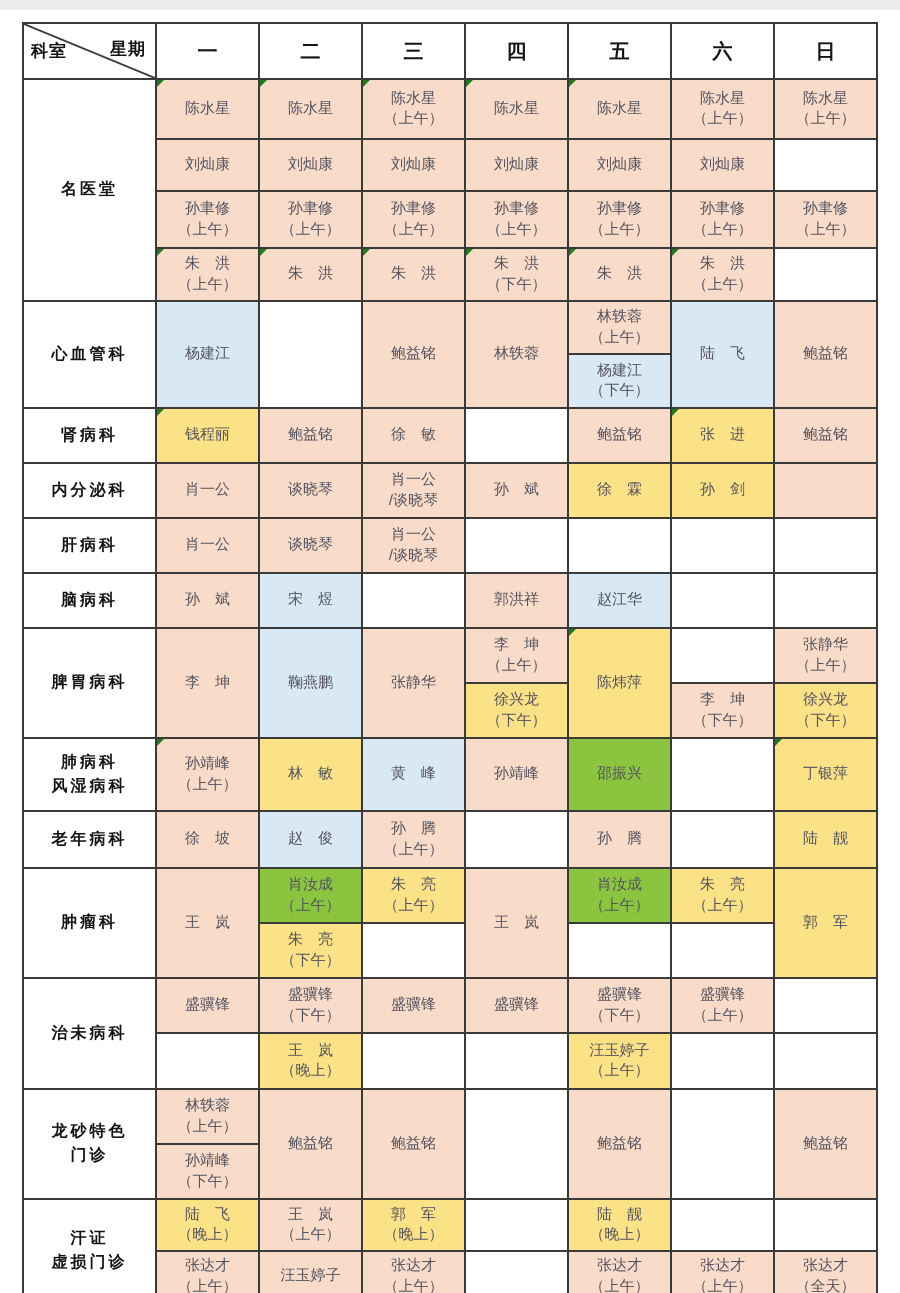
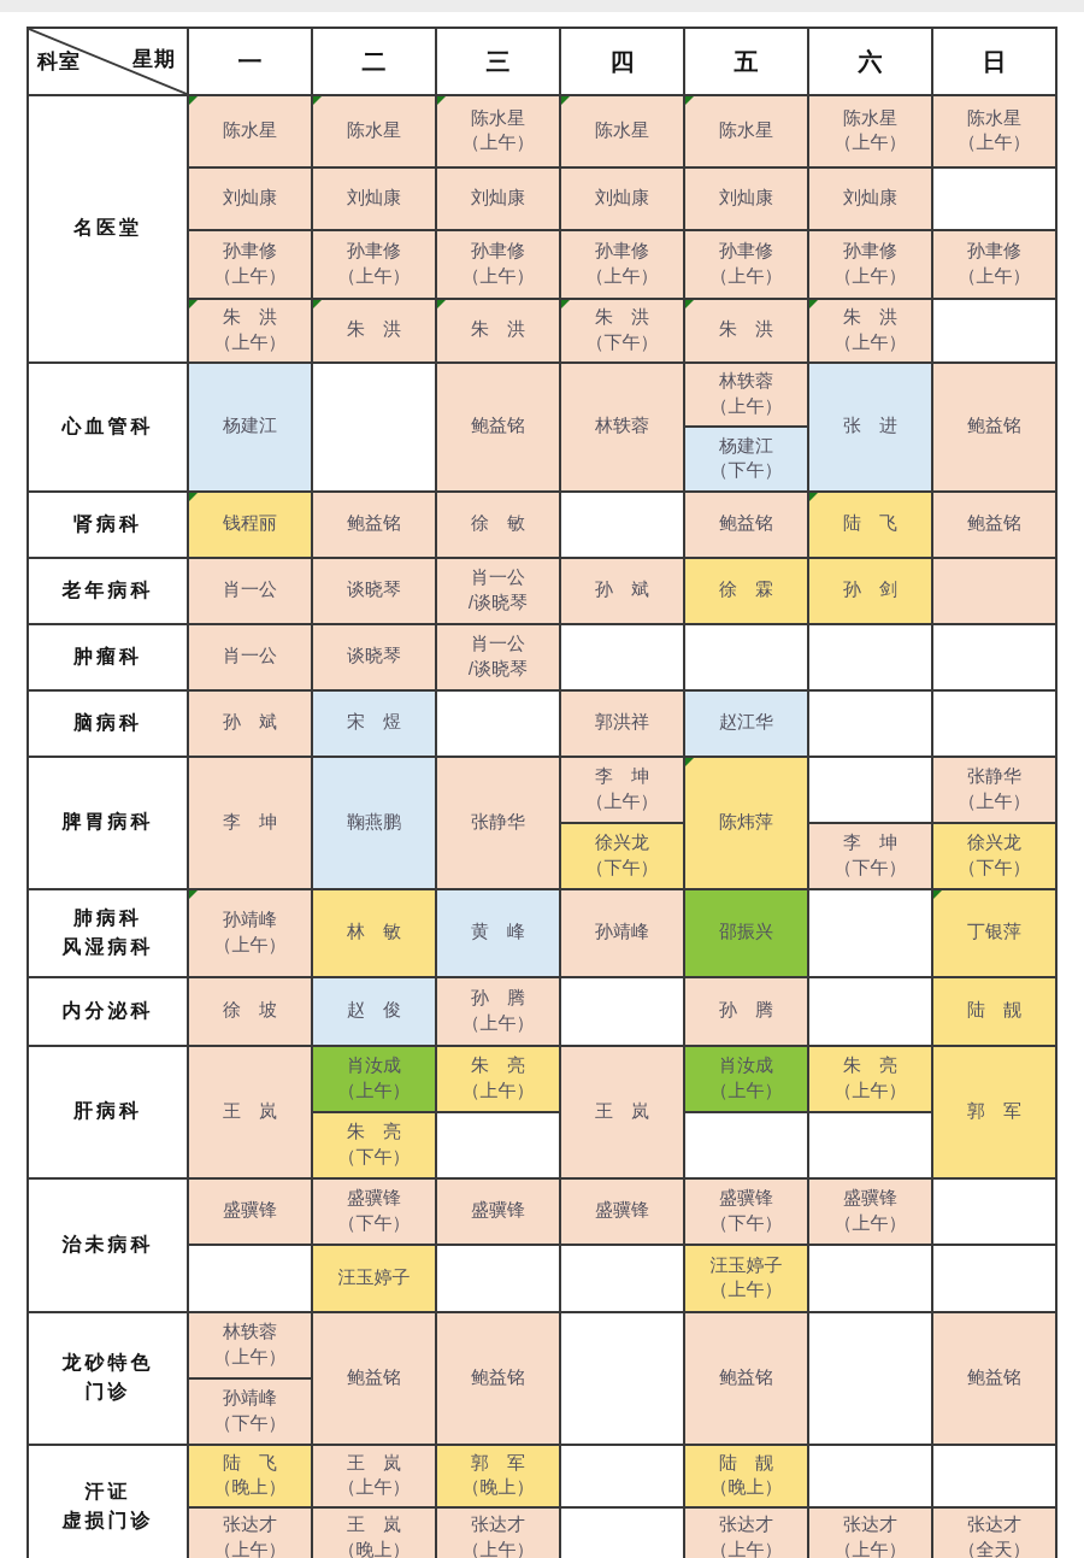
  科室 星期	一	二	三	四	五	六	日
  名医堂	陈水星	陈水星	陈水星 （上午）	陈水星	陈水星	陈水星 （上午）	陈水星 （上午）
  刘灿康	刘灿康	刘灿康	刘灿康	刘灿康	刘灿康
  孙聿修 （上午）	孙聿修 （上午）	孙聿修 （上午）	孙聿修 （上午）	孙聿修 （上午）	孙聿修 （上午）	孙聿修 （上午）
  朱 洪 （上午）	朱 洪	朱 洪	朱 洪 （下午）	朱 洪	朱 洪 （上午）
- 心血管科	杨建江		鲍益铭	林轶蓉	林轶蓉 （上午）	陆 飞	鲍益铭
+ 心血管科	杨建江		鲍益铭	林轶蓉	林轶蓉 （上午）	张 进	鲍益铭
  杨建江 （下午）
- 肾病科	钱程丽	鲍益铭	徐 敏		鲍益铭	张 进	鲍益铭
+ 肾病科	钱程丽	鲍益铭	徐 敏		鲍益铭	陆 飞	鲍益铭
- 内分泌科	肖一公	谈晓琴	肖一公 /谈晓琴	孙 斌	徐 霖	孙 剑
+ 老年病科	肖一公	谈晓琴	肖一公 /谈晓琴	孙 斌	徐 霖	孙 剑
- 肝病科	肖一公	谈晓琴	肖一公 /谈晓琴
+ 肿瘤科	肖一公	谈晓琴	肖一公 /谈晓琴
  脑病科	孙 斌	宋 煜		郭洪祥	赵江华
  脾胃病科	李 坤	鞠燕鹏	张静华	李 坤 （上午）	陈炜萍		张静华 （上午）
  徐兴龙 （下午）	李 坤 （下午）	徐兴龙 （下午）
  肺病科 风湿病科	孙靖峰 （上午）	林 敏	黄 峰	孙靖峰	邵振兴		丁银萍
- 老年病科	徐 坡	赵 俊	孙 腾 （上午）		孙 腾		陆 靓
+ 内分泌科	徐 坡	赵 俊	孙 腾 （上午）		孙 腾		陆 靓
- 肿瘤科	王 岚	肖汝成 （上午）	朱 亮 （上午）	王 岚	肖汝成 （上午）	朱 亮 （上午）	郭 军
+ 肝病科	王 岚	肖汝成 （上午）	朱 亮 （上午）	王 岚	肖汝成 （上午）	朱 亮 （上午）	郭 军
  朱 亮 （下午）
  治未病科	盛骥锋	盛骥锋 （下午）	盛骥锋	盛骥锋	盛骥锋 （下午）	盛骥锋 （上午）
- 	王 岚 （晚上）			汪玉婷子 （上午）
+ 	汪玉婷子			汪玉婷子 （上午）
  龙砂特色 门诊	林轶蓉 （上午）	鲍益铭	鲍益铭		鲍益铭		鲍益铭
  孙靖峰 （下午）
  汗证 虚损门诊	陆 飞 （晚上）	王 岚 （上午）	郭 军 （晚上）		陆 靓 （晚上）
- 张达才 （上午）	汪玉婷子	张达才 （上午）		张达才 （上午）	张达才 （上午）	张达才 （全天）
+ 张达才 （上午）	王 岚 （晚上）	张达才 （上午）		张达才 （上午）	张达才 （上午）	张达才 （全天）
